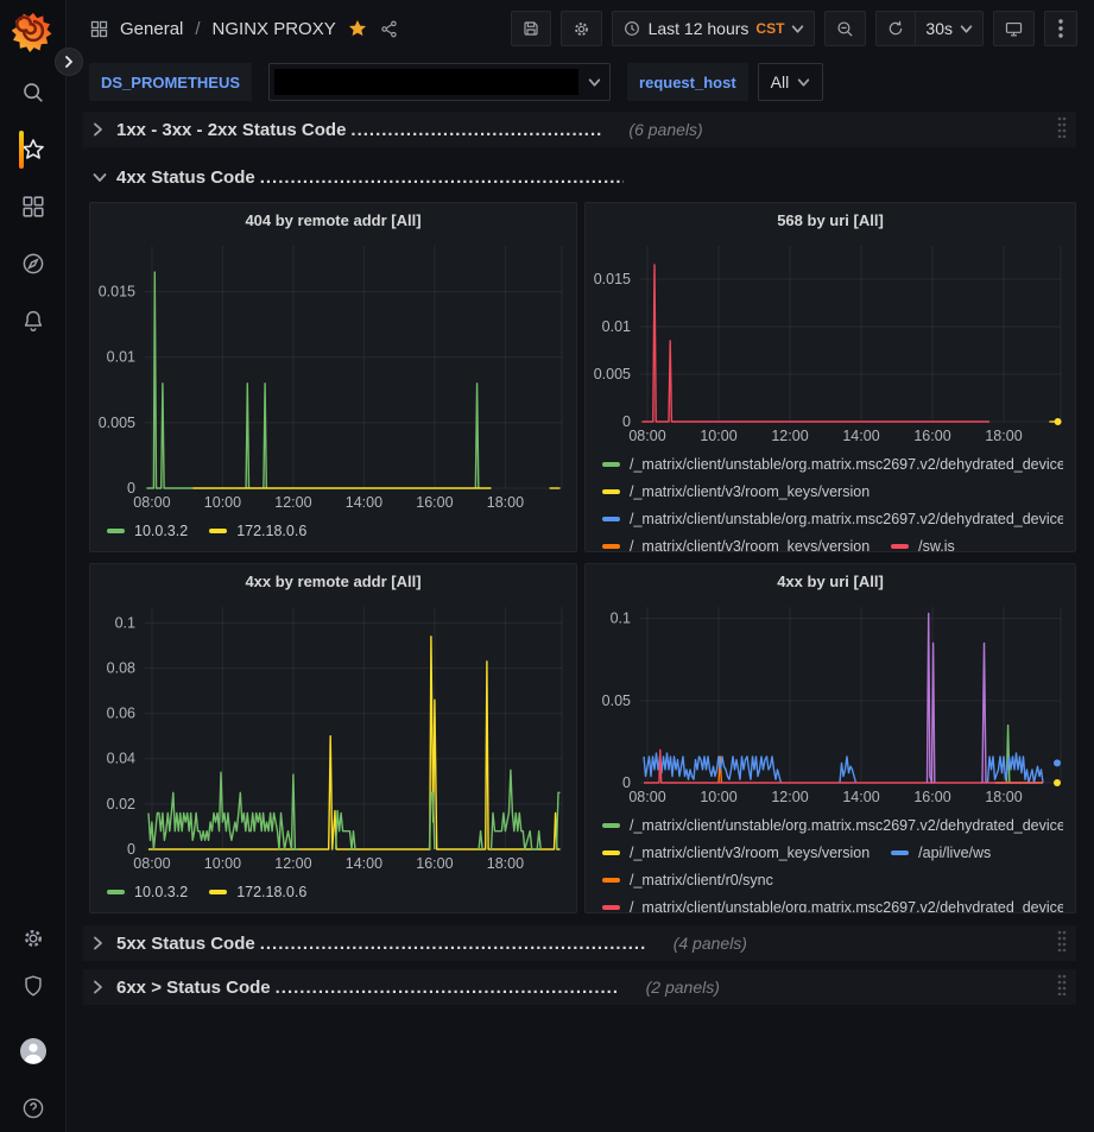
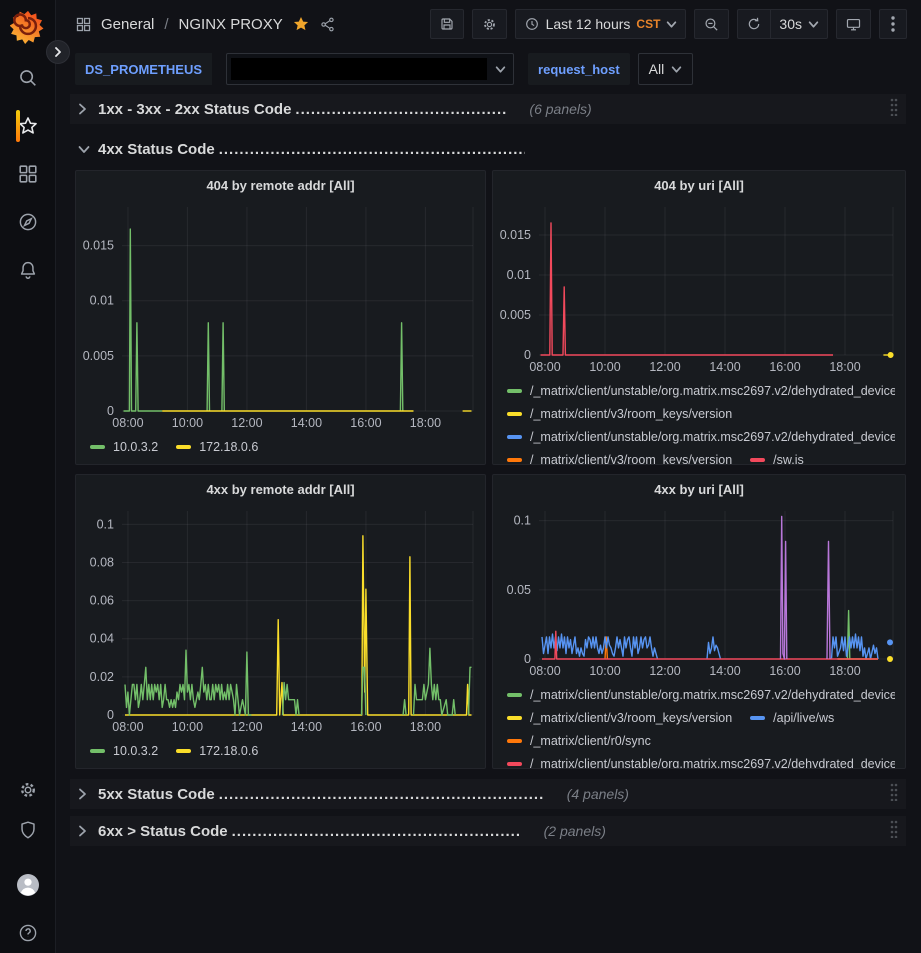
  General
  /
  NGINX PROXY
  Last 12 hours
  CST
  30s
  DS_PROMETHEUS
  request_host
  All
  1xx - 3xx - 2xx Status Code
  (6 panels)
  4xx Status Code
  404 by remote addr [All]
  0
  0.005
  0.01
  0.015
  08:00
  10:00
  12:00
  14:00
  16:00
  18:00
  10.0.3.2
  172.18.0.6
- 568 by uri [All]
+ 404 by uri [All]
  0
  0.005
  0.01
  0.015
  08:00
  10:00
  12:00
  14:00
  16:00
  18:00
  /_matrix/client/unstable/org.matrix.msc2697.v2/dehydrated_device
  /_matrix/client/v3/room_keys/version
  /_matrix/client/unstable/org.matrix.msc2697.v2/dehydrated_device
  /_matrix/client/v3/room_keys/version
  /sw.js
  4xx by remote addr [All]
  0
  0.02
  0.04
  0.06
  0.08
  0.1
  08:00
  10:00
  12:00
  14:00
  16:00
  18:00
  10.0.3.2
  172.18.0.6
  4xx by uri [All]
  0
  0.05
  0.1
  08:00
  10:00
  12:00
  14:00
  16:00
  18:00
  /_matrix/client/unstable/org.matrix.msc2697.v2/dehydrated_device
  /_matrix/client/v3/room_keys/version
  /api/live/ws
  /_matrix/client/r0/sync
  /_matrix/client/unstable/org.matrix.msc2697.v2/dehydrated_device
  5xx Status Code
  ...............................................................
  (4 panels)
  6xx > Status Code
  (2 panels)
